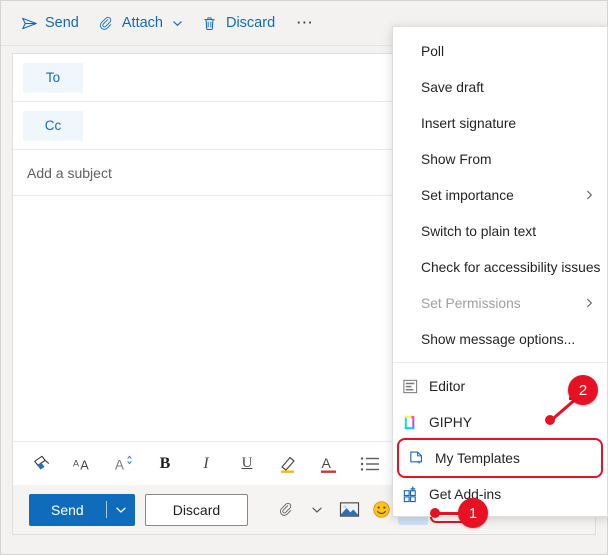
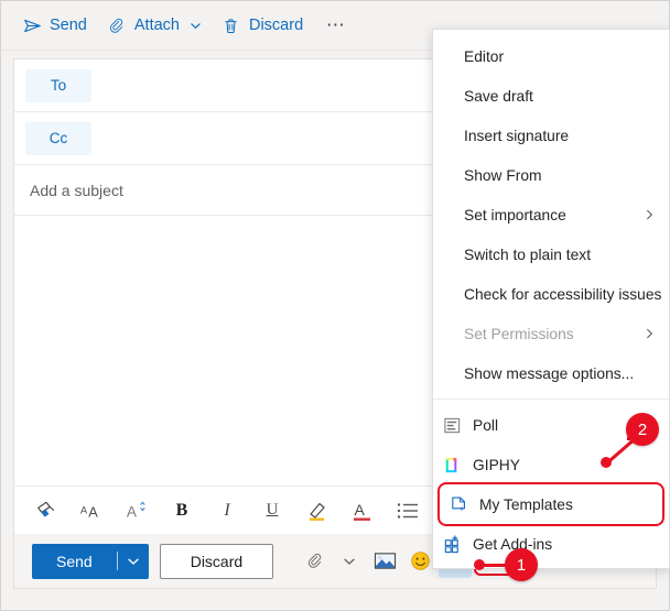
  Send
  Attach
  Discard
  ⋯
  To
  Cc
  Add a subject
  A
  A
  A
  B
  I
  U
  A
  Send
  Discard
- Poll
+ Editor
  Save draft
  Insert signature
  Show From
  Set importance
  Switch to plain text
  Check for accessibility issues
  Set Permissions
  Show message options...
- Editor
+ Poll
  GIPHY
  My Templates
  Get Add-ins
  1
  2
